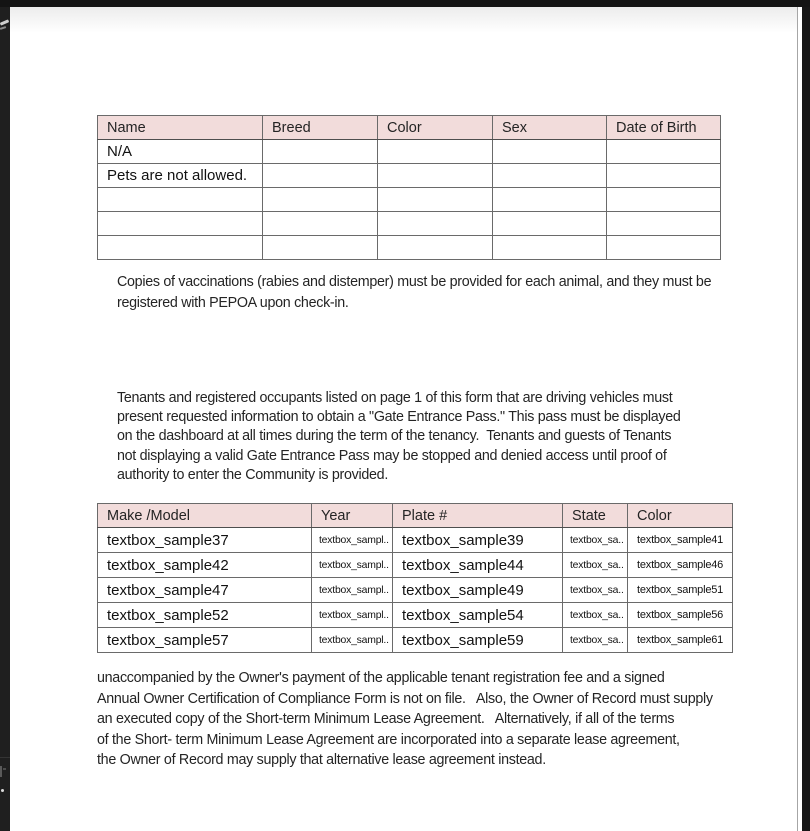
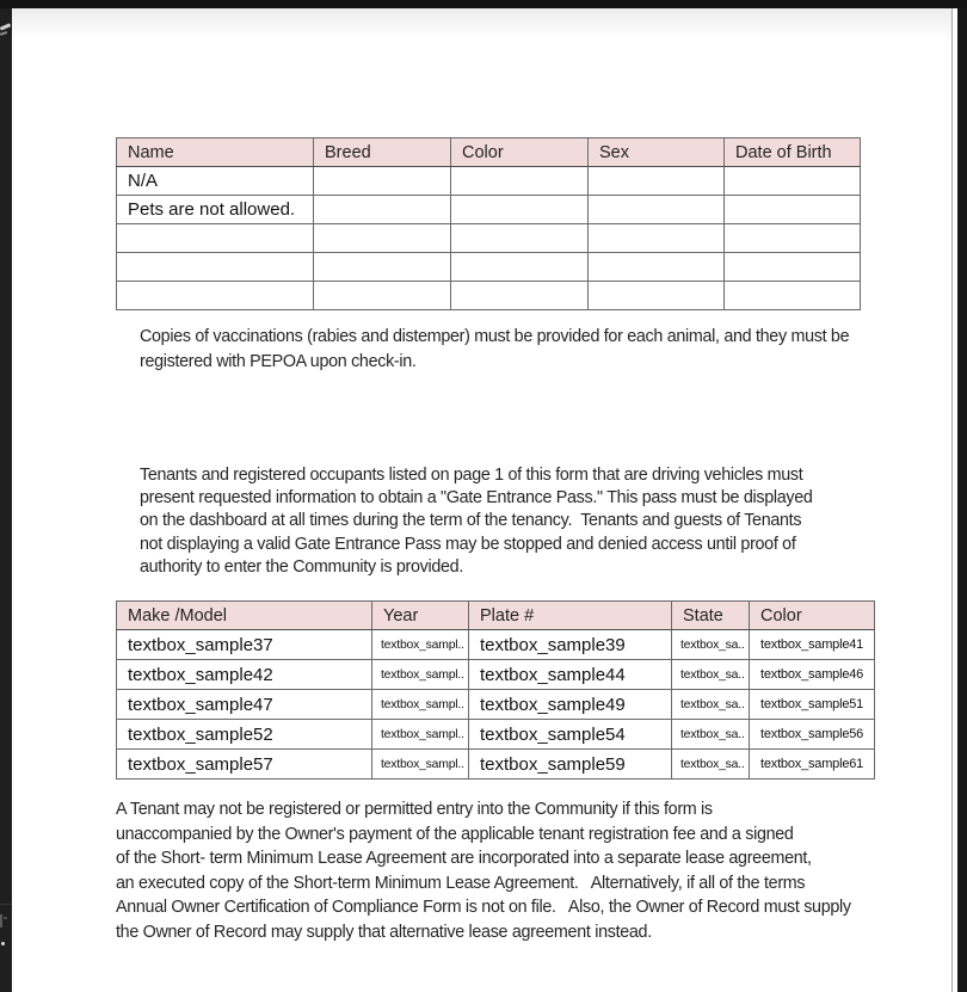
  Name	Breed	Color	Sex	Date of Birth
  N/A
  Pets are not allowed.
  Copies of vaccinations (rabies and distemper) must be provided for each animal, and they must be
  registered with PEPOA upon check-in.
  Tenants and registered occupants listed on page 1 of this form that are driving vehicles must
  present requested information to obtain a "Gate Entrance Pass." This pass must be displayed
  on the dashboard at all times during the term of the tenancy. Tenants and guests of Tenants
  not displaying a valid Gate Entrance Pass may be stopped and denied access until proof of
  authority to enter the Community is provided.
  Make /Model	Year	Plate #	State	Color
  textbox_sample37	textbox_sampl..	textbox_sample39	textbox_sa..	textbox_sample41
  textbox_sample42	textbox_sampl..	textbox_sample44	textbox_sa..	textbox_sample46
  textbox_sample47	textbox_sampl..	textbox_sample49	textbox_sa..	textbox_sample51
  textbox_sample52	textbox_sampl..	textbox_sample54	textbox_sa..	textbox_sample56
  textbox_sample57	textbox_sampl..	textbox_sample59	textbox_sa..	textbox_sample61
+ A Tenant may not be registered or permitted entry into the Community if this form is
  unaccompanied by the Owner's payment of the applicable tenant registration fee and a signed
- Annual Owner Certification of Compliance Form is not on file. Also, the Owner of Record must supply
+ of the Short- term Minimum Lease Agreement are incorporated into a separate lease agreement,
  an executed copy of the Short-term Minimum Lease Agreement. Alternatively, if all of the terms
- of the Short- term Minimum Lease Agreement are incorporated into a separate lease agreement,
+ Annual Owner Certification of Compliance Form is not on file. Also, the Owner of Record must supply
  the Owner of Record may supply that alternative lease agreement instead.
